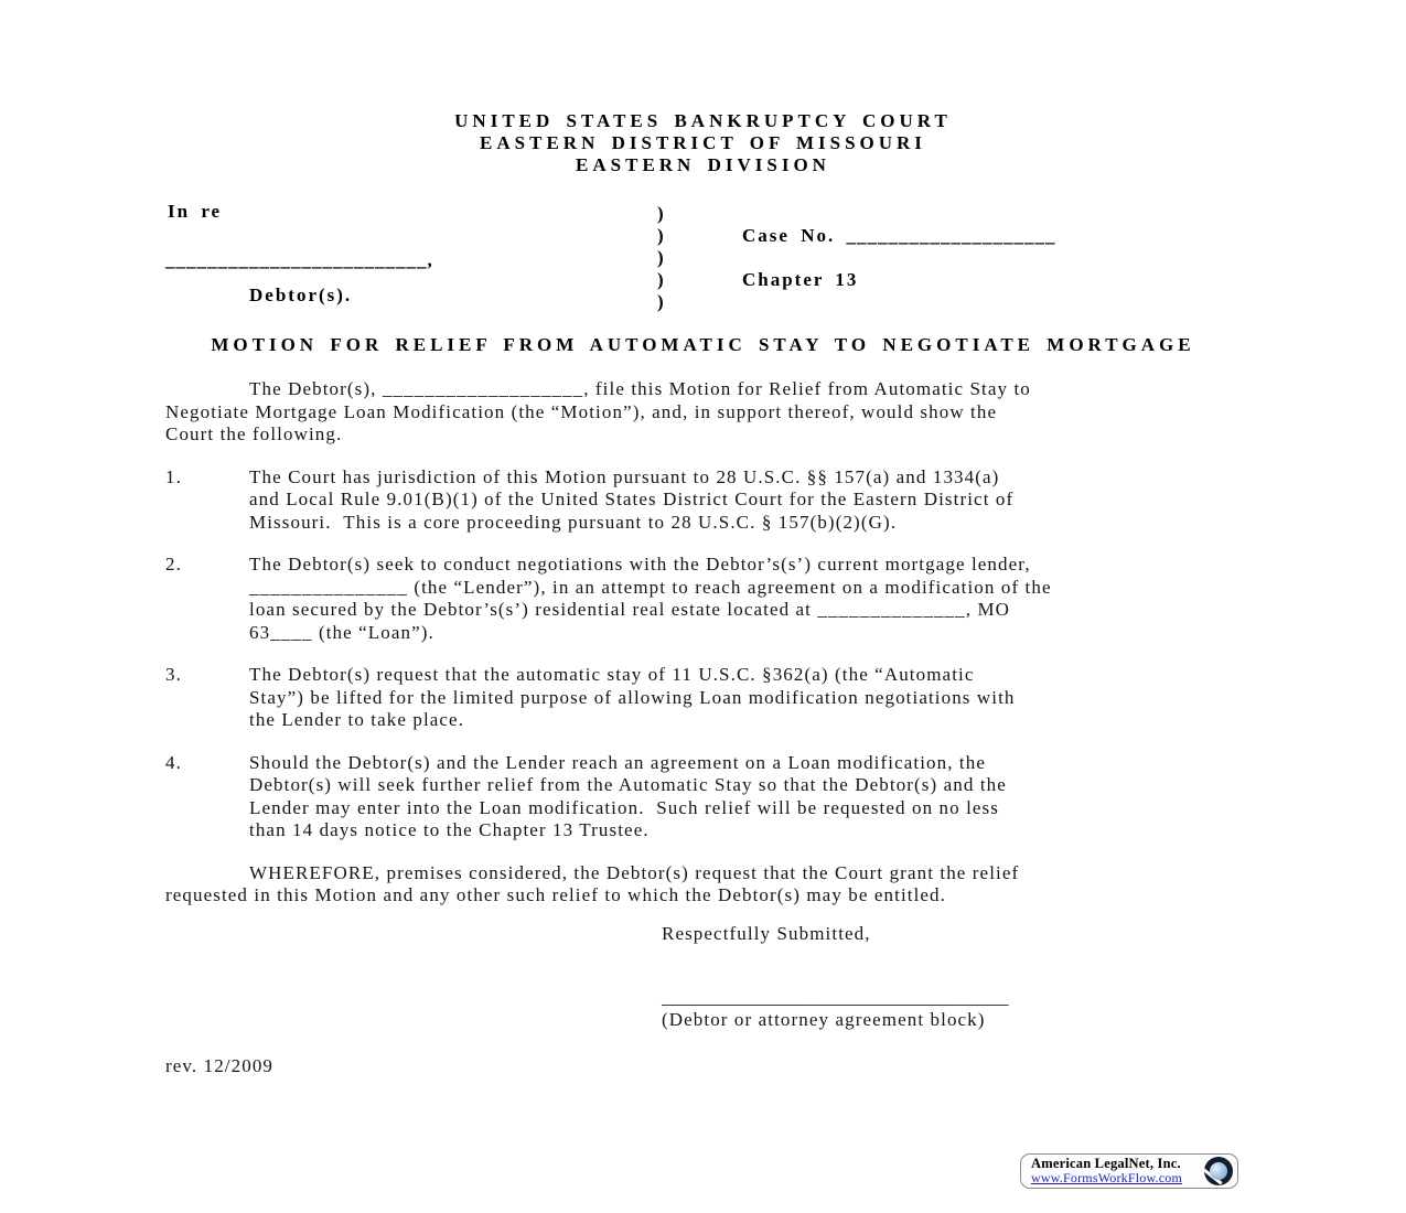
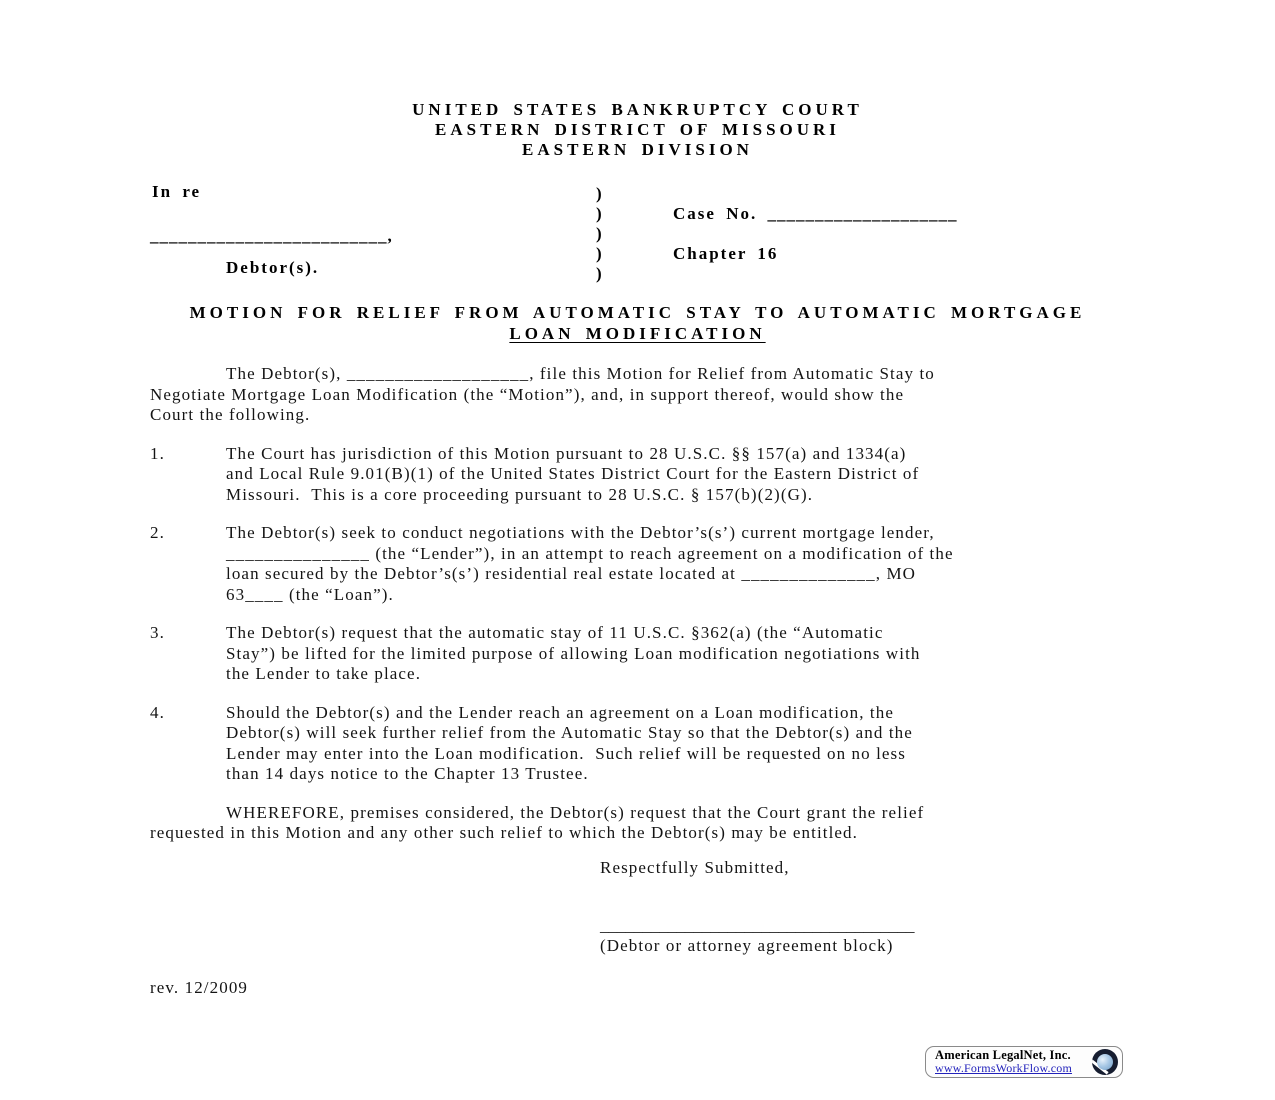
  UNITED STATES BANKRUPTCY COURT
  EASTERN DISTRICT OF MISSOURI
  EASTERN DIVISION
  In re
  _________________________,
  Debtor(s).
  )
  )
  )
  )
  )
  Case No. ____________________
- Chapter 13
+ Chapter 16
- MOTION FOR RELIEF FROM AUTOMATIC STAY TO NEGOTIATE MORTGAGE
+ MOTION FOR RELIEF FROM AUTOMATIC STAY TO AUTOMATIC MORTGAGE
+ LOAN MODIFICATION
  The Debtor(s), ___________________, file this Motion for Relief from Automatic Stay to
  Negotiate Mortgage Loan Modification (the “Motion”), and, in support thereof, would show the
  Court the following.
  1.
  The Court has jurisdiction of this Motion pursuant to 28 U.S.C. §§ 157(a) and 1334(a)
  and Local Rule 9.01(B)(1) of the United States District Court for the Eastern District of
  Missouri. This is a core proceeding pursuant to 28 U.S.C. § 157(b)(2)(G).
  2.
  The Debtor(s) seek to conduct negotiations with the Debtor’s(s’) current mortgage lender,
  _______________ (the “Lender”), in an attempt to reach agreement on a modification of the
  loan secured by the Debtor’s(s’) residential real estate located at ______________, MO
  63____ (the “Loan”).
  3.
  The Debtor(s) request that the automatic stay of 11 U.S.C. §362(a) (the “Automatic
  Stay”) be lifted for the limited purpose of allowing Loan modification negotiations with
  the Lender to take place.
  4.
  Should the Debtor(s) and the Lender reach an agreement on a Loan modification, the
  Debtor(s) will seek further relief from the Automatic Stay so that the Debtor(s) and the
  Lender may enter into the Loan modification. Such relief will be requested on no less
  than 14 days notice to the Chapter 13 Trustee.
  WHEREFORE, premises considered, the Debtor(s) request that the Court grant the relief
  requested in this Motion and any other such relief to which the Debtor(s) may be entitled.
  Respectfully Submitted,
  _____________________________________
  (Debtor or attorney agreement block)
  rev. 12/2009
  American LegalNet, Inc.
  www.FormsWorkFlow.com
